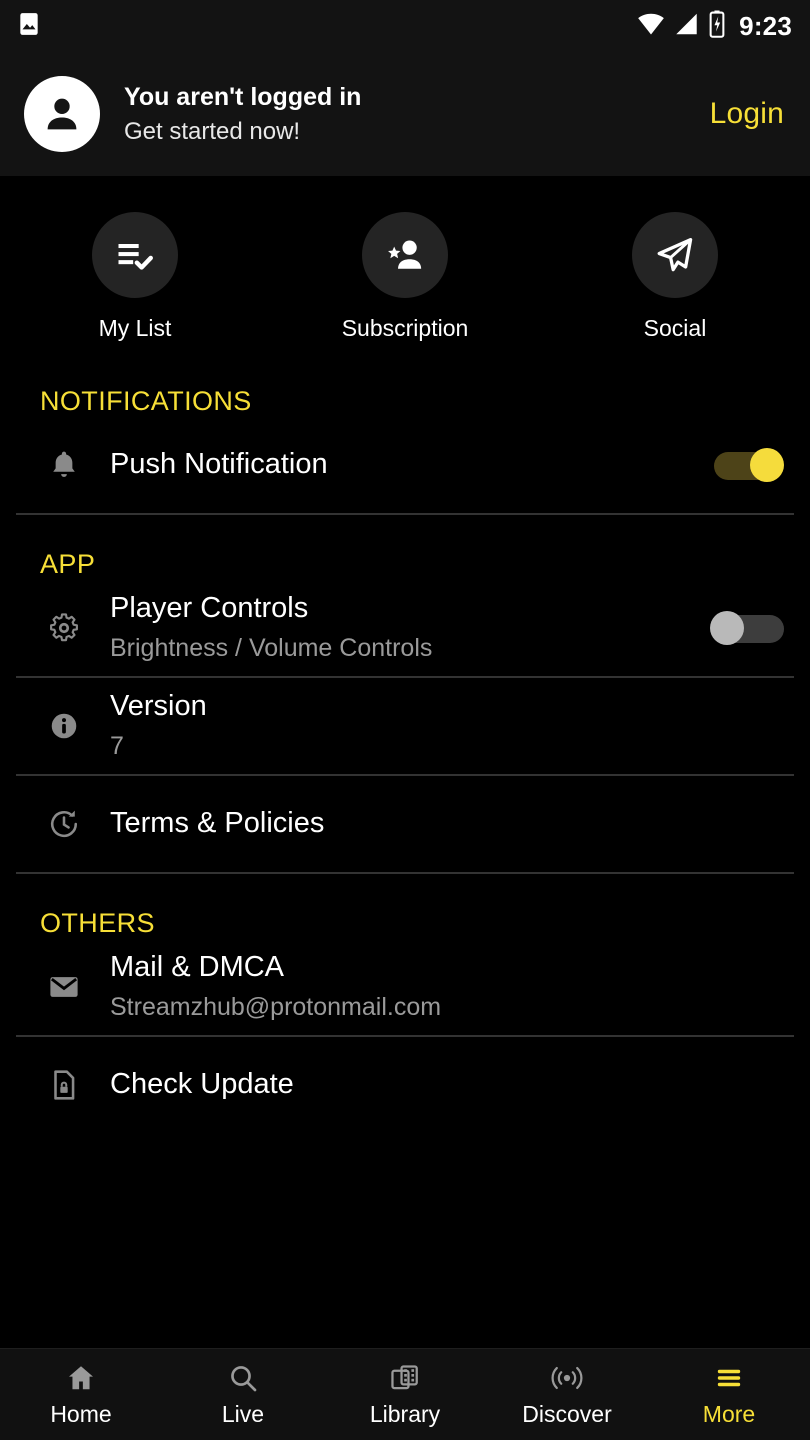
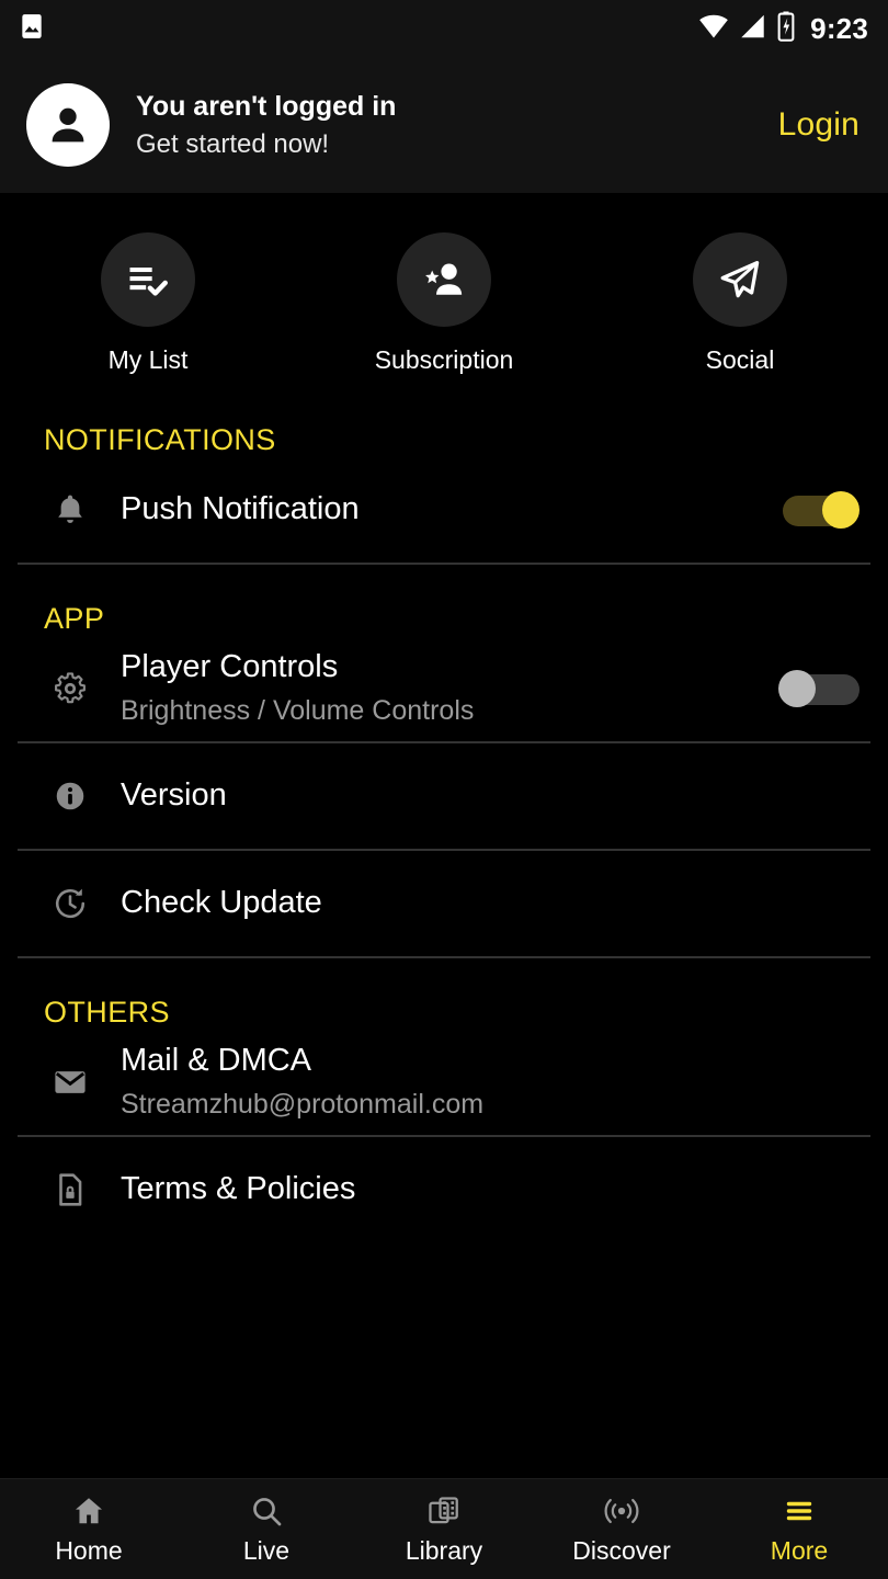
  9:23
  You aren't logged in
  Get started now!
  Login
  My List
  Subscription
  Social
  NOTIFICATIONS
  Push Notification
  APP
  Player Controls
  Brightness / Volume Controls
  Version
- 7
- Terms & Policies
+ Check Update
  OTHERS
  Mail & DMCA
  Streamzhub@protonmail.com
- Check Update
+ Terms & Policies
  Home
  Live
  Library
  Discover
  More
